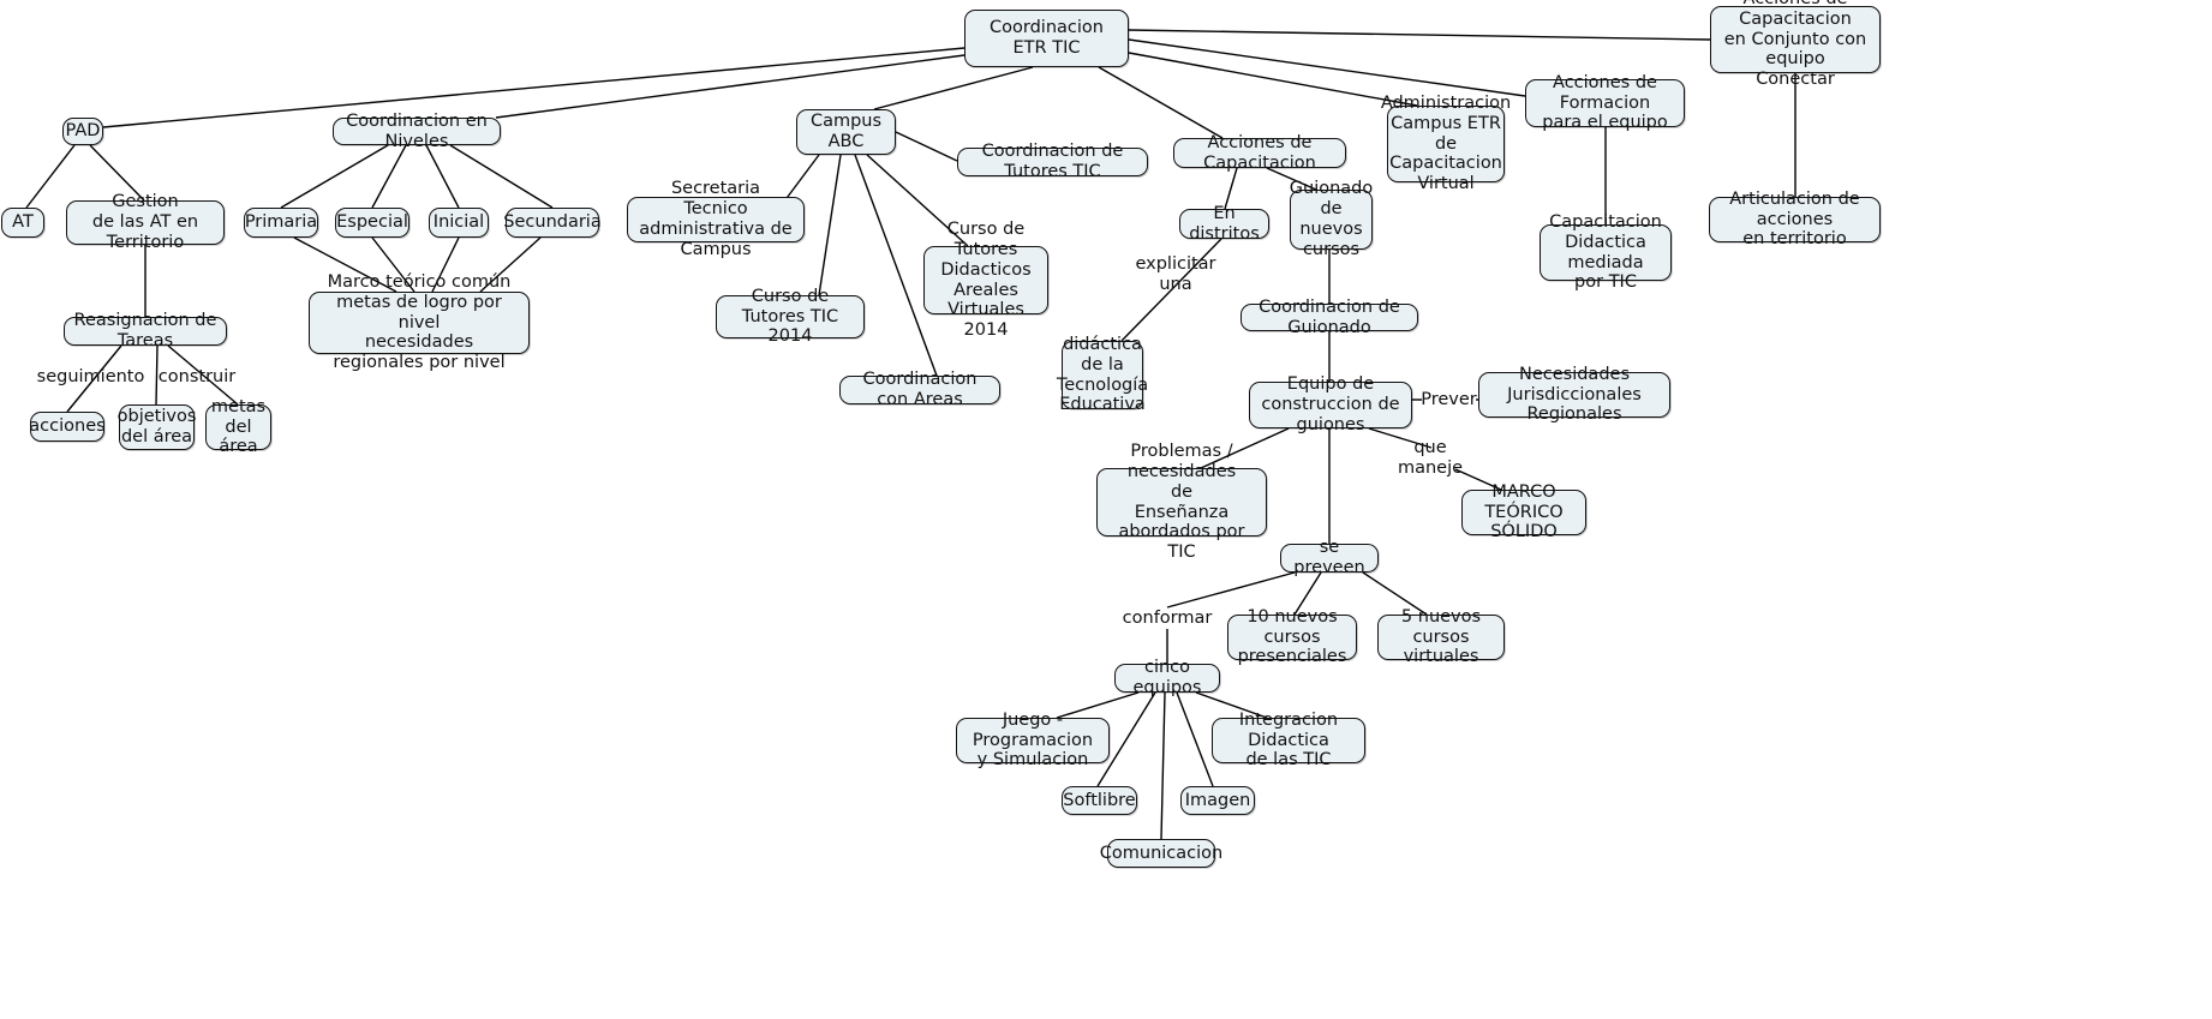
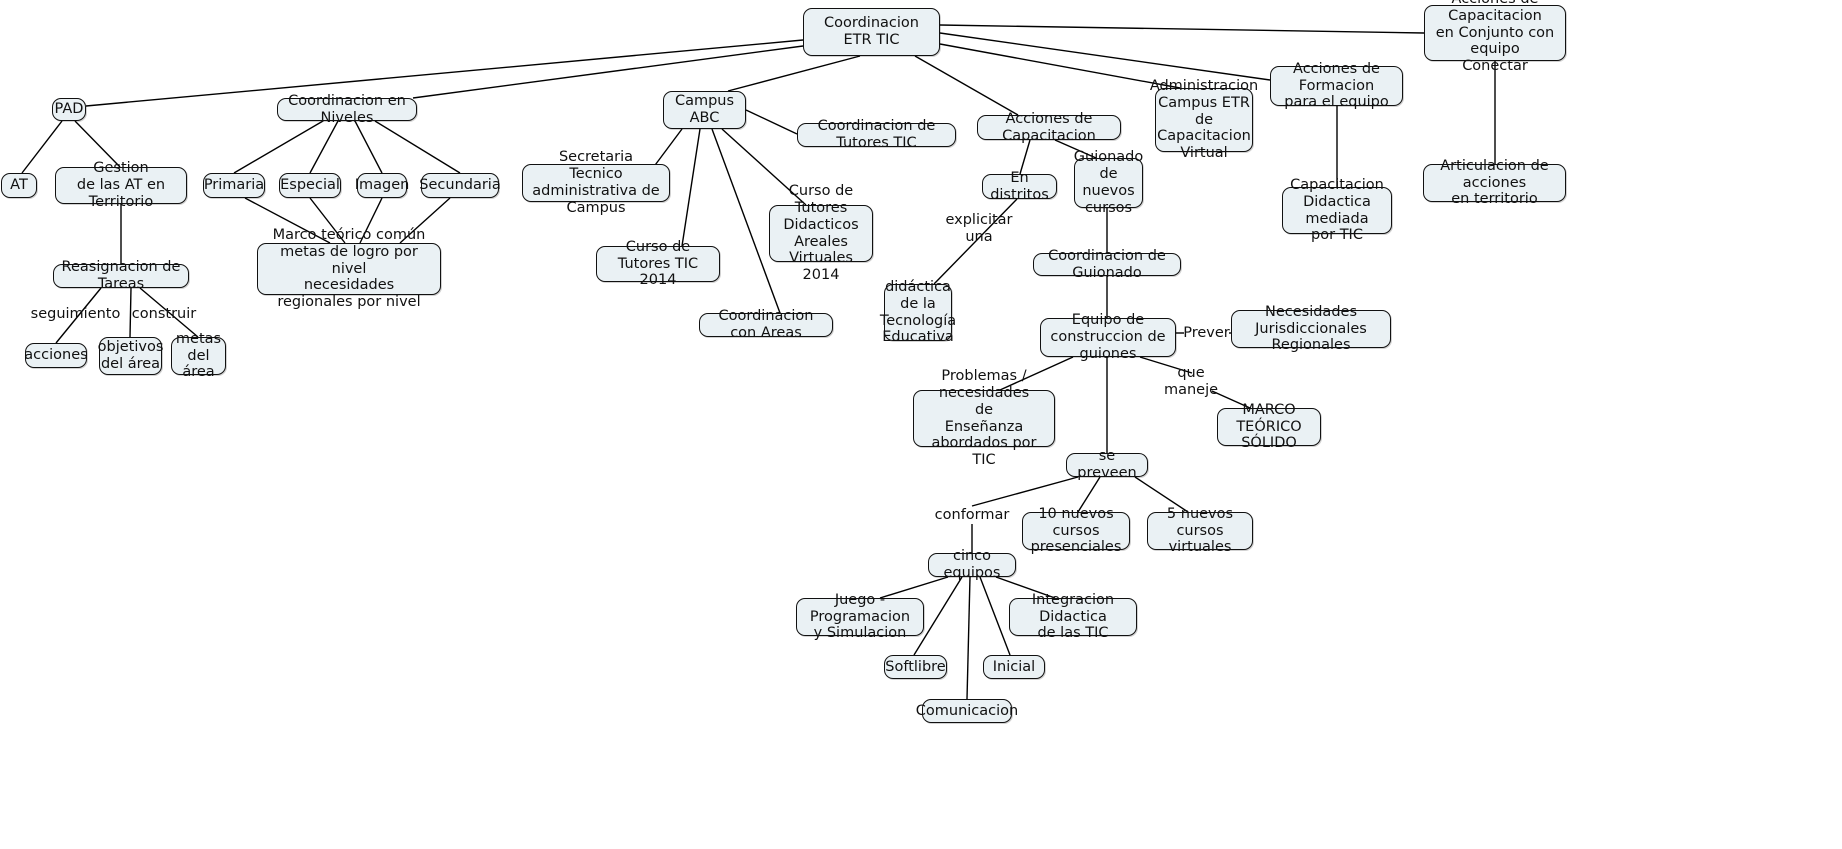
  Coordinacion ETR TIC
  en Conjunto con equipo
  Conectar
  Acciones de Formacion
  para el equipo
  Administracion
  Campus ETR de
  Capacitacion
  Virtual
  PAD
  Coordinacion en Niveles
  Campus ABC
  Acciones de Capacitacion
  Coordinacion de Tutores TIC
  AT
  Gestion
  de las AT en Territorio
  Primaria
  Especial
- Inicial
+ Imagen
  Secundaria
  Secretaria Tecnico
  administrativa de Campus
  En distritos
  Guionado
  de nuevos
  cursos
  Articulacion de acciones
  en territorio
  Capacitacion
  Didactica mediada
  por TIC
  Curso de Tutores
  Didacticos
  Areales Virtuales
  2014
  Marco teórico común
  metas de logro por nivel
  necesidades regionales por nivel
  Curso de Tutores TIC
  2014
  Coordinacion de Guionado
  Reasignacion de Tareas
  didáctica
  de la
  Tecnología
  Educativa
  Coordinacion con Areas
  Equipo de
  construccion de guiones
  Necesidades Jurisdiccionales
  Regionales
  acciones
  objetivos
  del área
  metas
  del área
  Problemas / necesidades
  de
  Enseñanza
  abordados por TIC
  MARCO TEÓRICO
  SÓLIDO
  se preveen
  10 nuevos cursos
  presenciales
  5 nuevos cursos
  virtuales
  cinco equipos
  Juego - Programacion
  y Simulacion
  Integracion Didactica
  de las TIC
  Softlibre
- Imagen
+ Inicial
  Comunicacion
  seguimiento
  construir
  explicitar
  una
  Prever
  que maneje
  conformar
